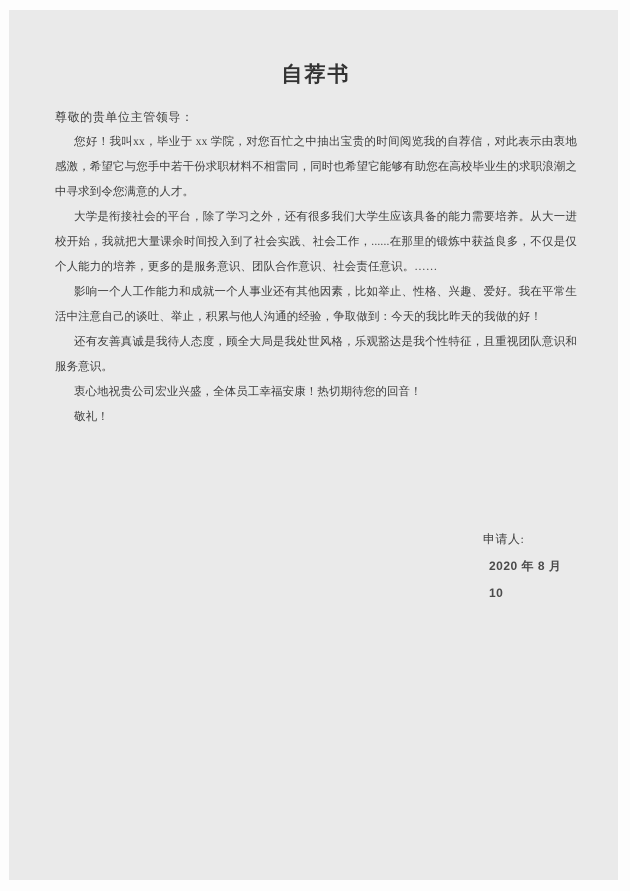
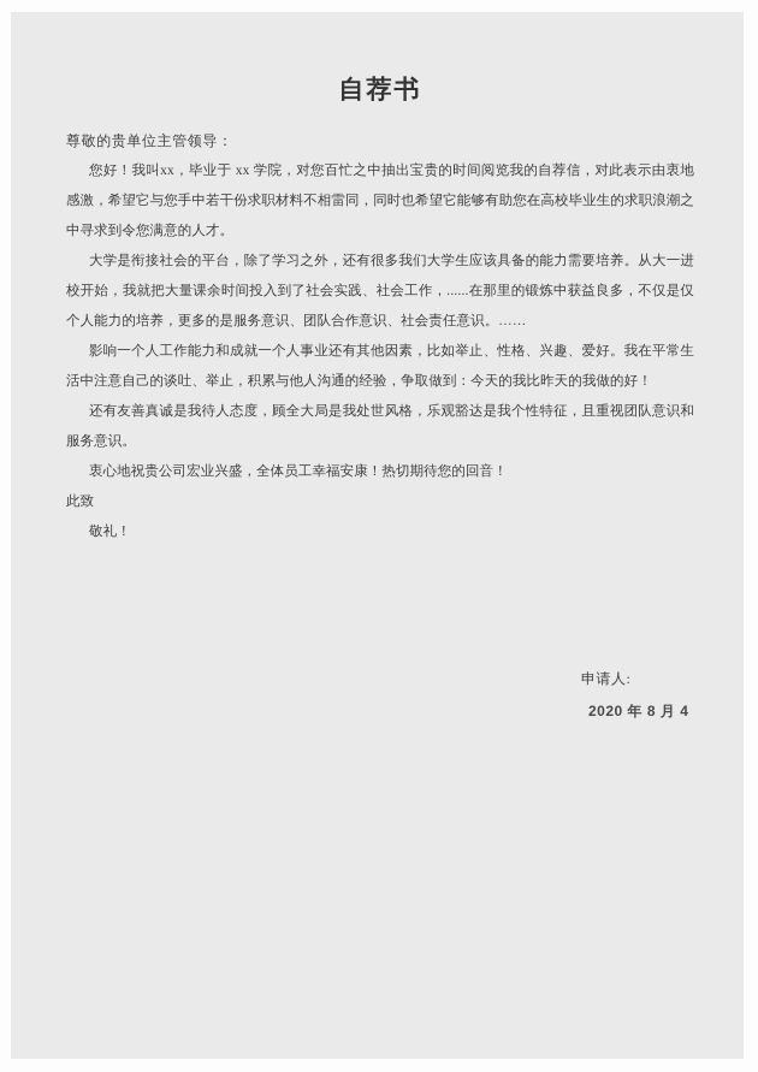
  自荐书
  尊敬的贵单位主管领导：
  您好！我叫xx，毕业于 xx 学院，对您百忙之中抽出宝贵的时间阅览我的自荐信，对此表示由衷地感激，希望它与您手中若干份求职材料不相雷同，同时也希望它能够有助您在高校毕业生的求职浪潮之中寻求到令您满意的人才。
  大学是衔接社会的平台，除了学习之外，还有很多我们大学生应该具备的能力需要培养。从大一进校开始，我就把大量课余时间投入到了社会实践、社会工作，......在那里的锻炼中获益良多，不仅是仅个人能力的培养，更多的是服务意识、团队合作意识、社会责任意识。……
  影响一个人工作能力和成就一个人事业还有其他因素，比如举止、性格、兴趣、爱好。我在平常生活中注意自己的谈吐、举止，积累与他人沟通的经验，争取做到：今天的我比昨天的我做的好！
  还有友善真诚是我待人态度，顾全大局是我处世风格，乐观豁达是我个性特征，且重视团队意识和服务意识。
  衷心地祝贵公司宏业兴盛，全体员工幸福安康！热切期待您的回音！
+ 此致
  敬礼！
  申请人:
- 2020 年 8 月 10
+ 2020 年 8 月 4
